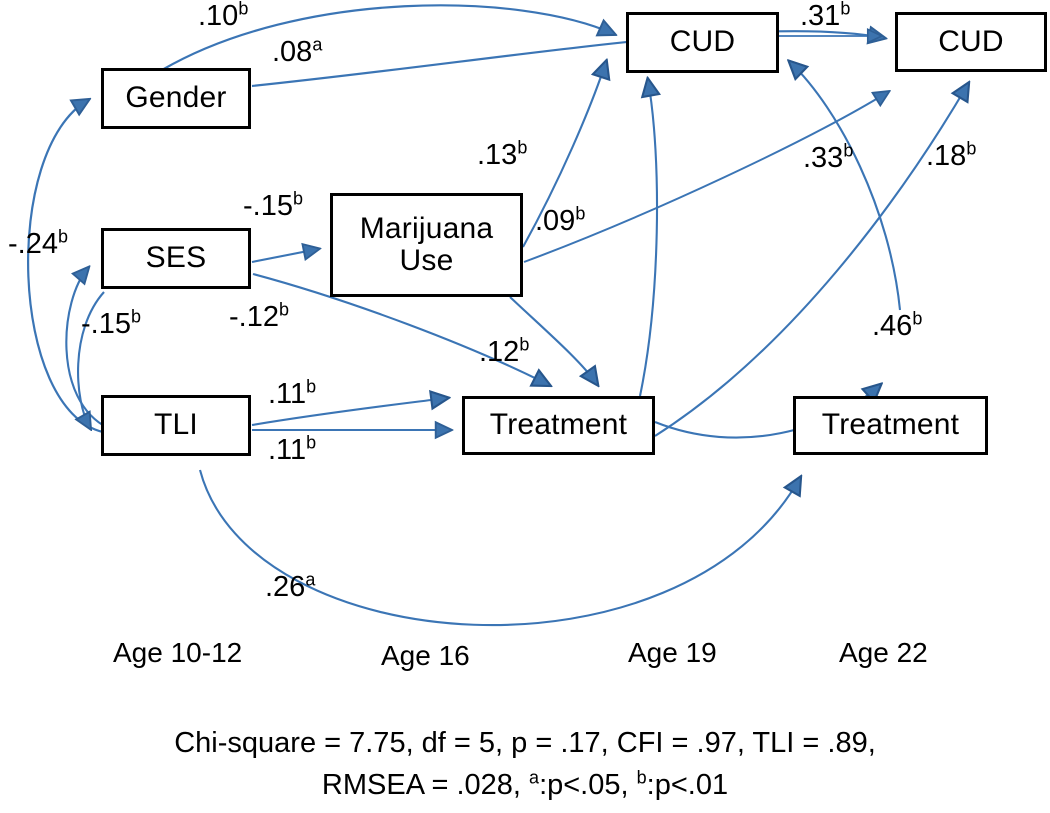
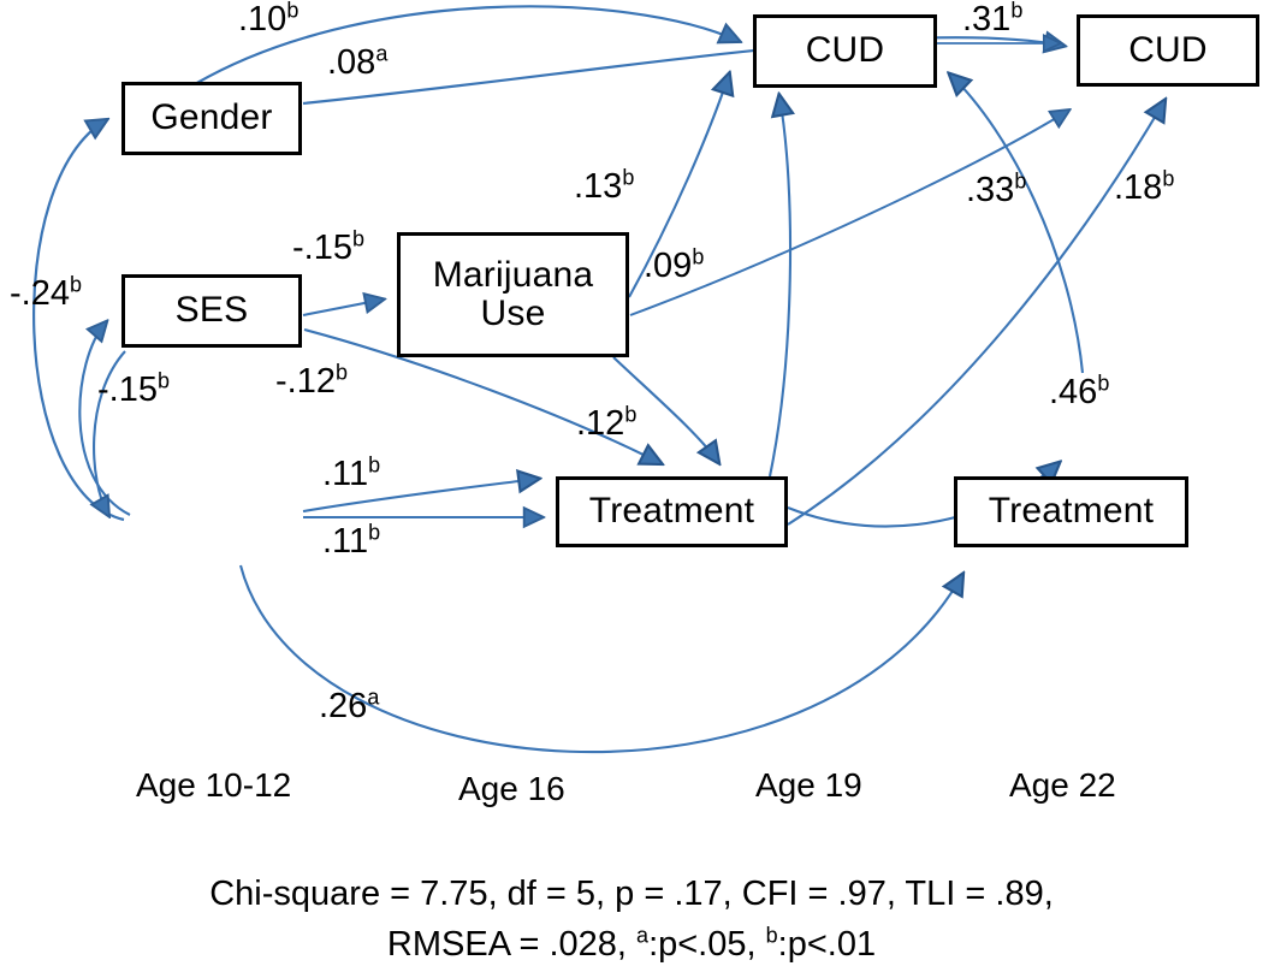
  Gender
  SES
- TLI
  Marijuana Use
  CUD
  Treatment
  CUD
  Treatment
  .10b
  .08a
  -.24b
  -.15b
  -.15b
  -.12b
  .13b
  .09b
  .11b
  .11b
  .12b
  .31b
  .33b
  .18b
  .46b
  .26a
  Age 10-12
  Age 16
  Age 19
  Age 22
  Chi-square = 7.75, df = 5, p = .17, CFI = .97, TLI = .89,
  RMSEA = .028, a:p<.05, b:p<.01
